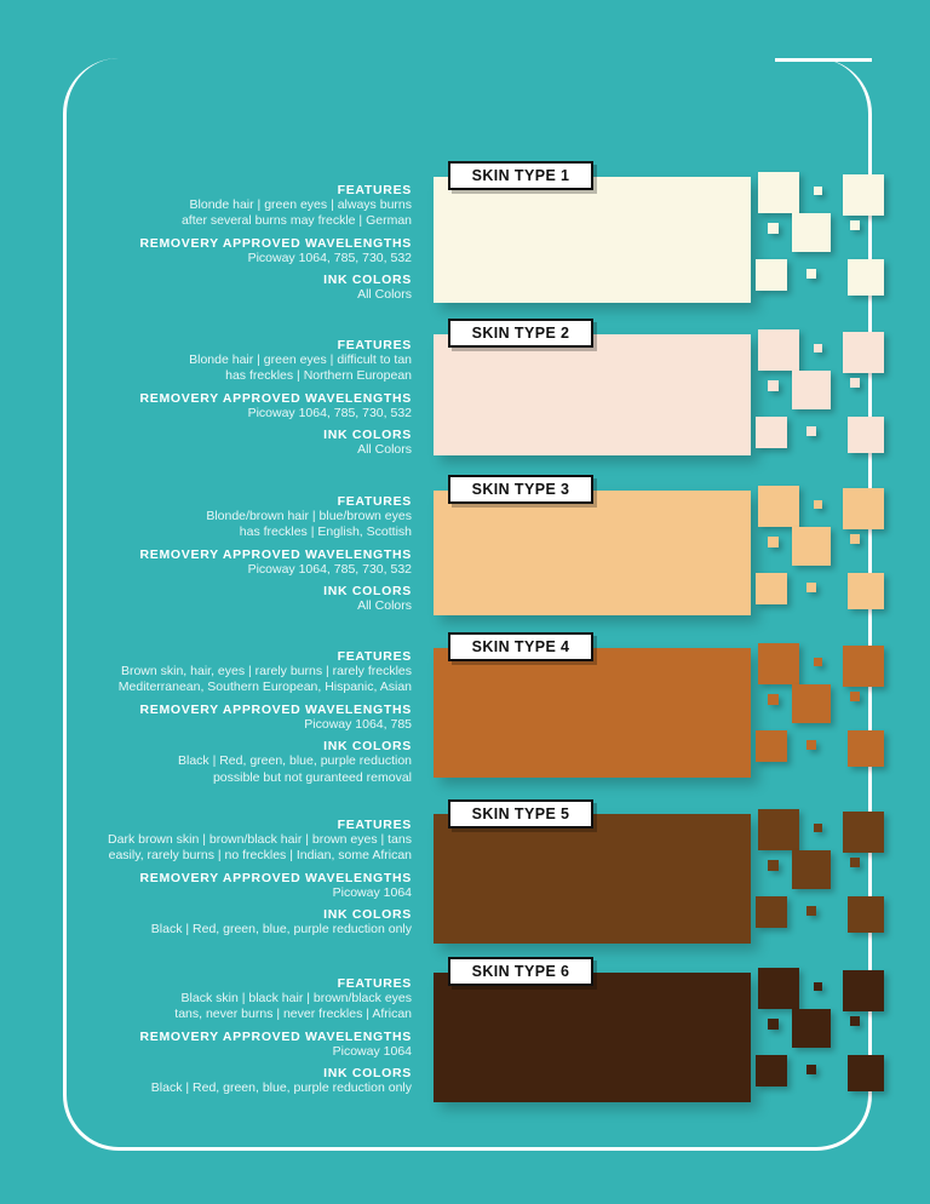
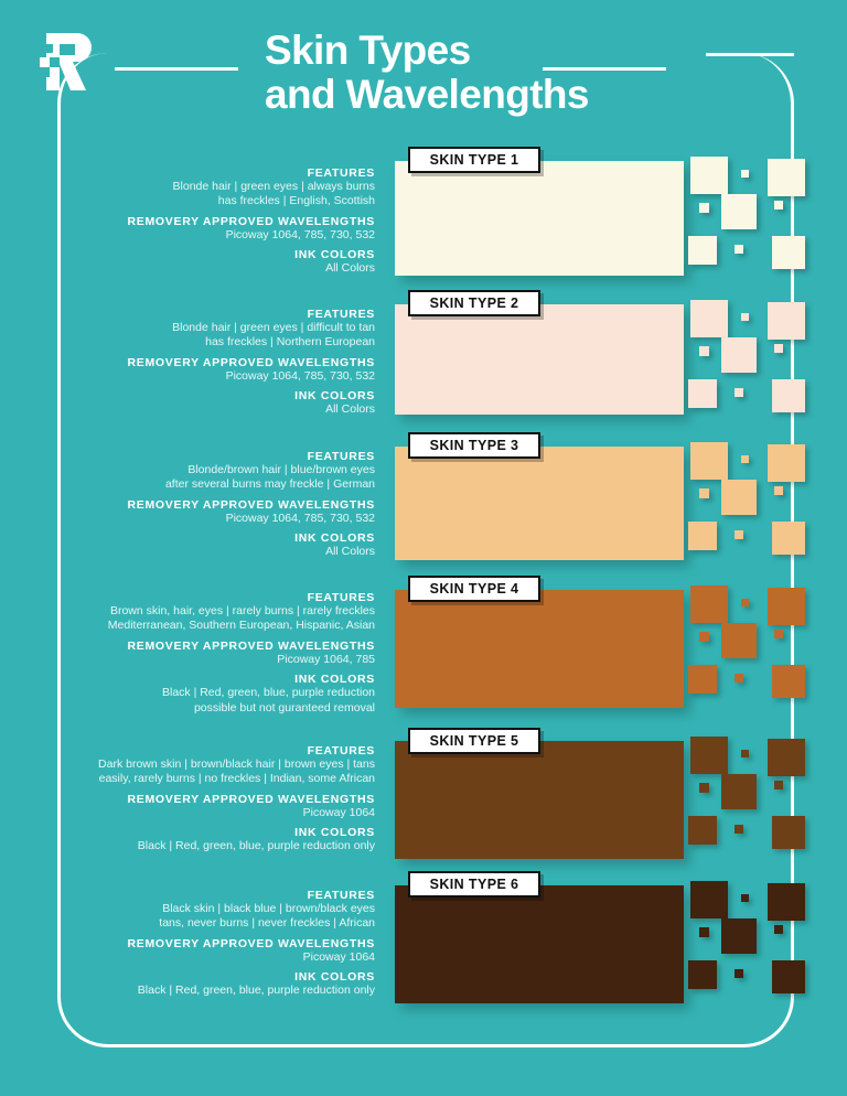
+ Skin Types
+ and Wavelengths
  SKIN TYPE 1
  FEATURES
  Blonde hair | green eyes | always burns
- after several burns may freckle | German
+ has freckles | English, Scottish
  REMOVERY APPROVED WAVELENGTHS
  Picoway 1064, 785, 730, 532
  INK COLORS
  All Colors
  SKIN TYPE 2
  FEATURES
  Blonde hair | green eyes | difficult to tan
  has freckles | Northern European
  REMOVERY APPROVED WAVELENGTHS
  Picoway 1064, 785, 730, 532
  INK COLORS
  All Colors
  SKIN TYPE 3
  FEATURES
  Blonde/brown hair | blue/brown eyes
- has freckles | English, Scottish
+ after several burns may freckle | German
  REMOVERY APPROVED WAVELENGTHS
  Picoway 1064, 785, 730, 532
  INK COLORS
  All Colors
  SKIN TYPE 4
  FEATURES
  Brown skin, hair, eyes | rarely burns | rarely freckles
  Mediterranean, Southern European, Hispanic, Asian
  REMOVERY APPROVED WAVELENGTHS
  Picoway 1064, 785
  INK COLORS
  Black | Red, green, blue, purple reduction
  possible but not guranteed removal
  SKIN TYPE 5
  FEATURES
  Dark brown skin | brown/black hair | brown eyes | tans
  easily, rarely burns | no freckles | Indian, some African
  REMOVERY APPROVED WAVELENGTHS
  Picoway 1064
  INK COLORS
  Black | Red, green, blue, purple reduction only
  SKIN TYPE 6
  FEATURES
- Black skin | black hair | brown/black eyes
+ Black skin | black blue | brown/black eyes
  tans, never burns | never freckles | African
  REMOVERY APPROVED WAVELENGTHS
  Picoway 1064
  INK COLORS
  Black | Red, green, blue, purple reduction only
